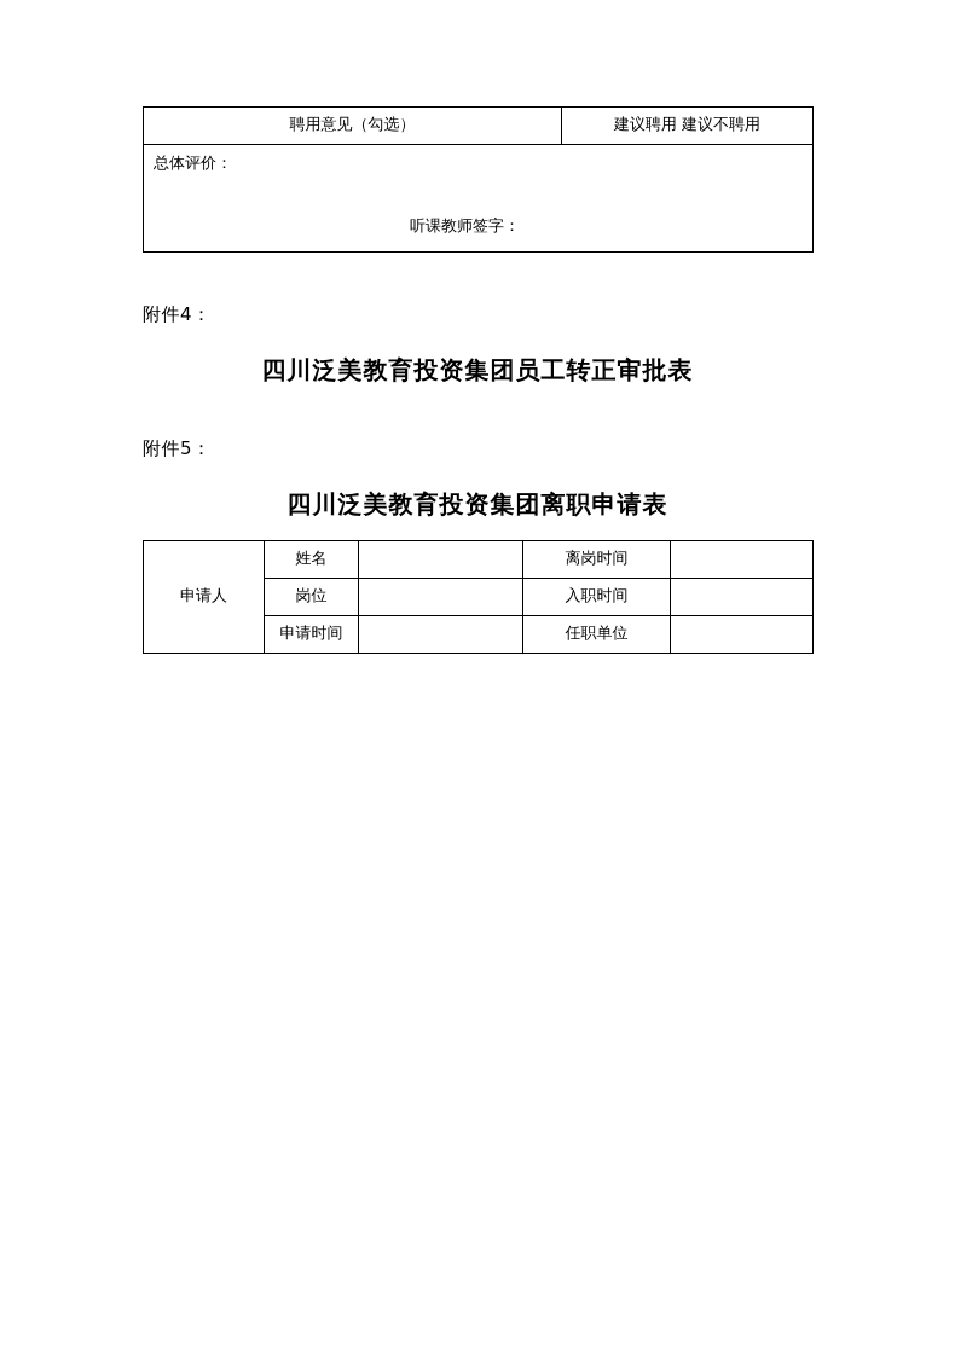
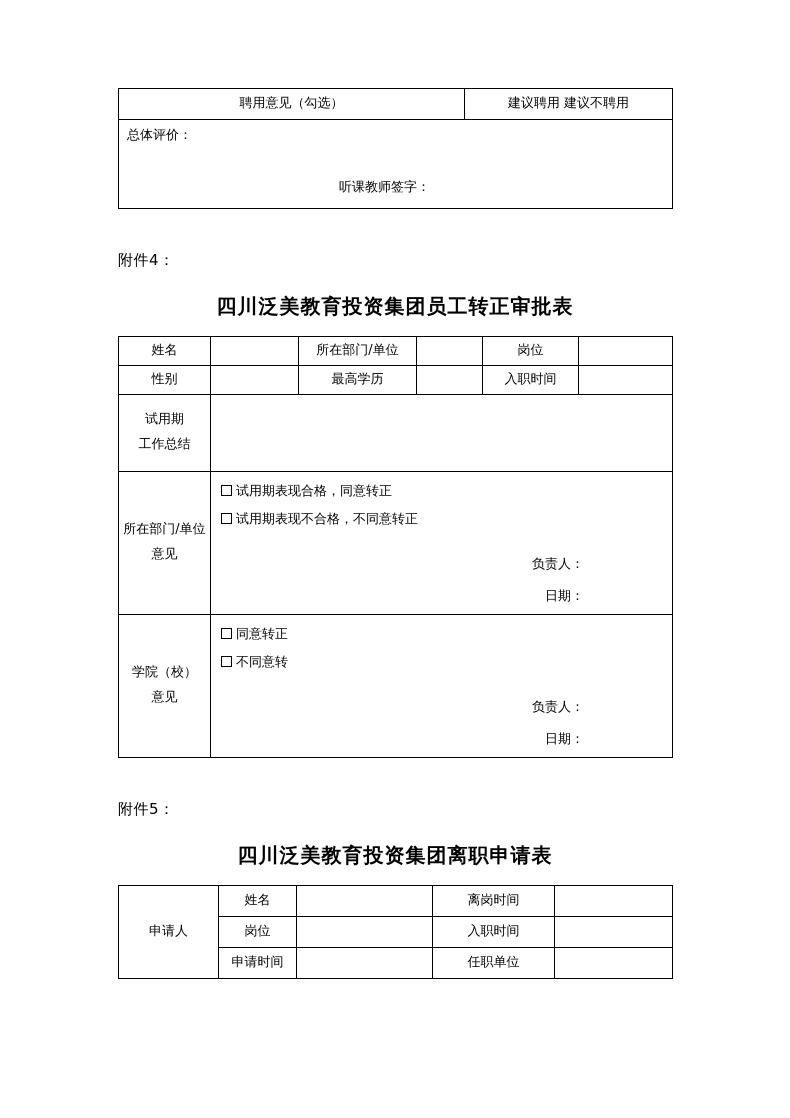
  聘用意见（勾选）	建议聘用 建议不聘用
  总体评价： 听课教师签字：
  附件4：
  四川泛美教育投资集团员工转正审批表
+ 姓名		所在部门/单位		岗位
+ 性别		最高学历		入职时间
+ 试用期 工作总结
+ 所在部门/单位 意见	试用期表现合格，同意转正 试用期表现不合格，不同意转正 负责人： 日期：
+ 学院（校） 意见	同意转正 不同意转 负责人： 日期：
  附件5：
  四川泛美教育投资集团离职申请表
  申请人	姓名		离岗时间
  岗位		入职时间
  申请时间		任职单位
